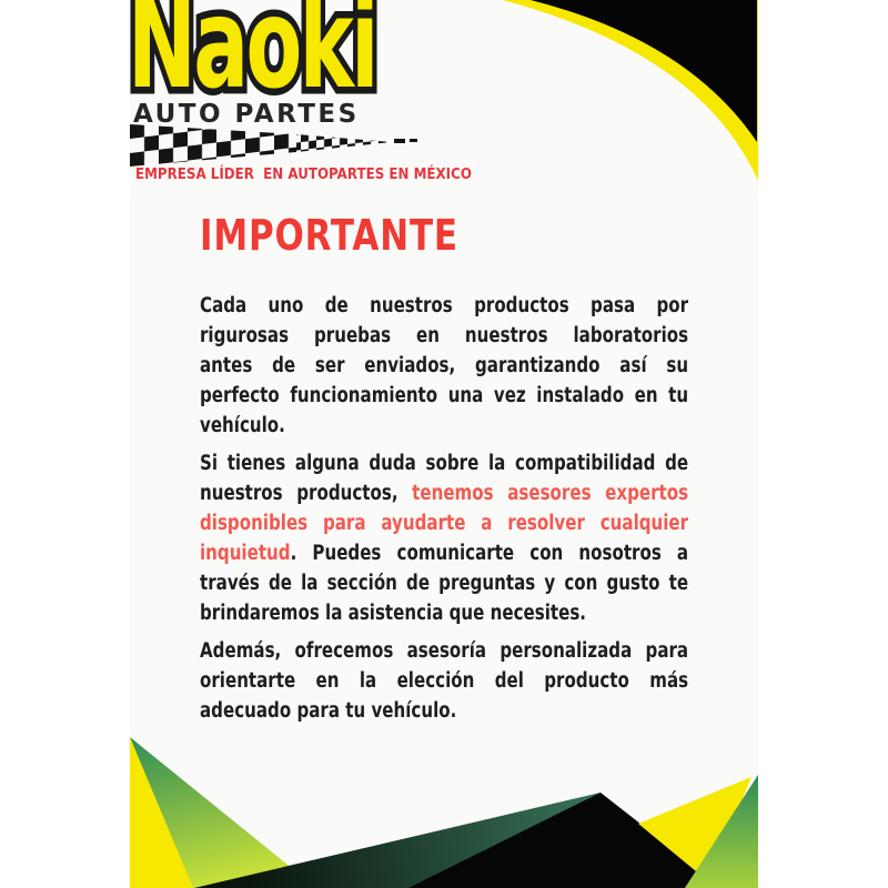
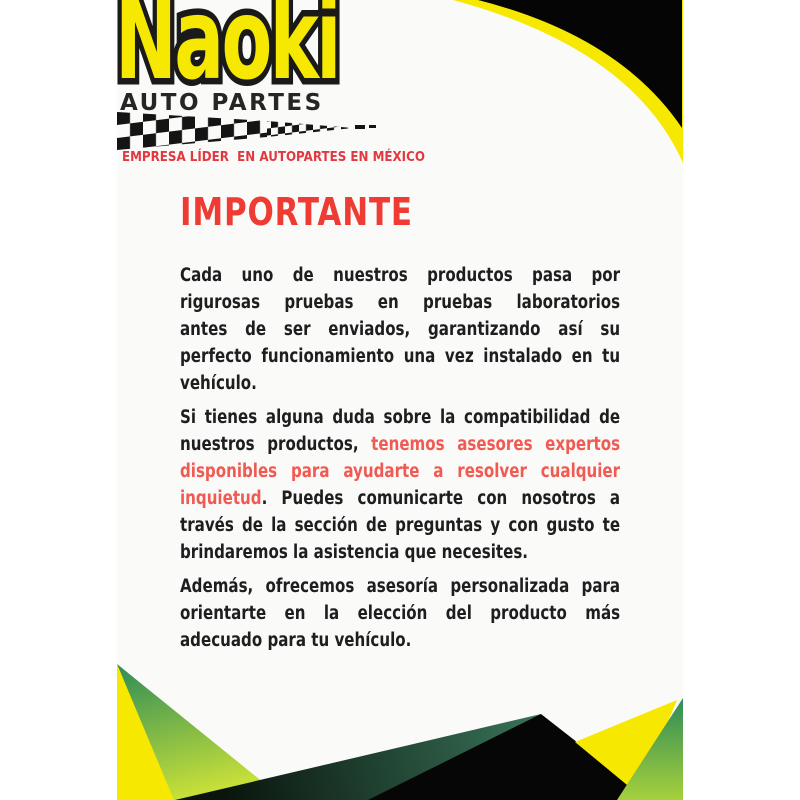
  Naoki
  AUTO PARTES
  EMPRESA LÍDER EN AUTOPARTES EN MÉXICO
  IMPORTANTE
  Cada uno de nuestros productos pasa por
- rigurosas pruebas en nuestros laboratorios
+ rigurosas pruebas en pruebas laboratorios
  antes de ser enviados, garantizando así su
  perfecto funcionamiento una vez instalado en tu
  vehículo.
  Si tienes alguna duda sobre la compatibilidad de
  nuestros productos, tenemos asesores expertos
  disponibles para ayudarte a resolver cualquier
  inquietud. Puedes comunicarte con nosotros a
  través de la sección de preguntas y con gusto te
  brindaremos la asistencia que necesites.
  Además, ofrecemos asesoría personalizada para
  orientarte en la elección del producto más
  adecuado para tu vehículo.
